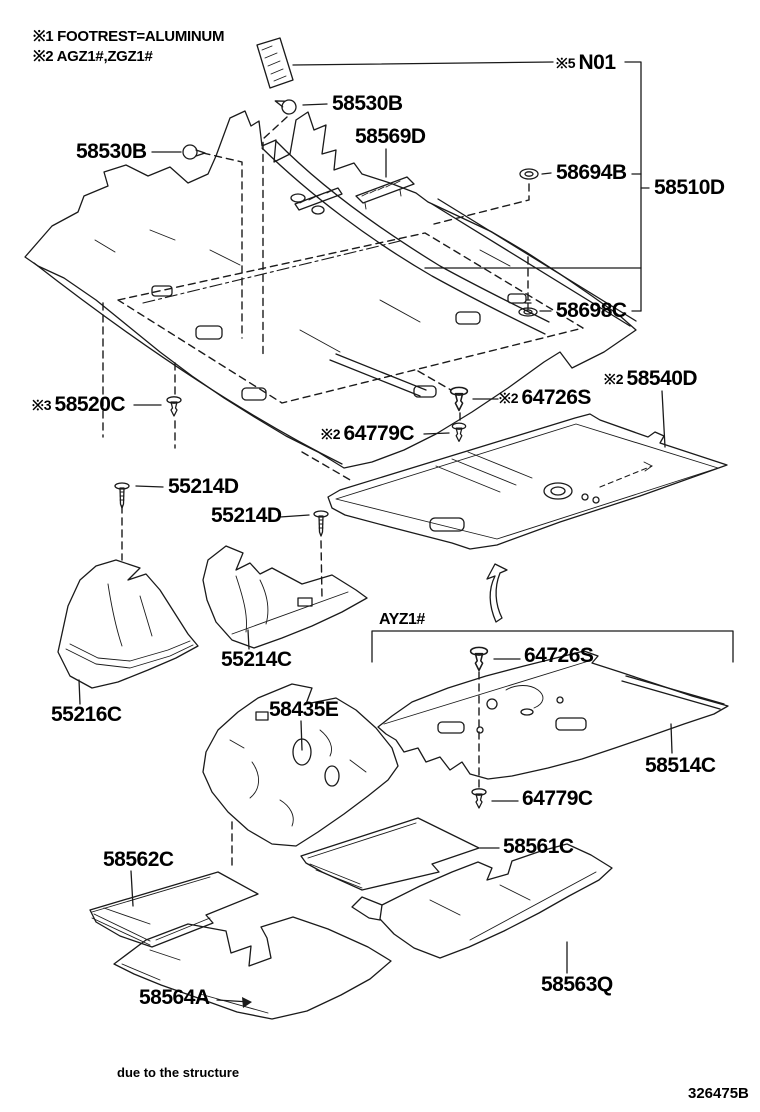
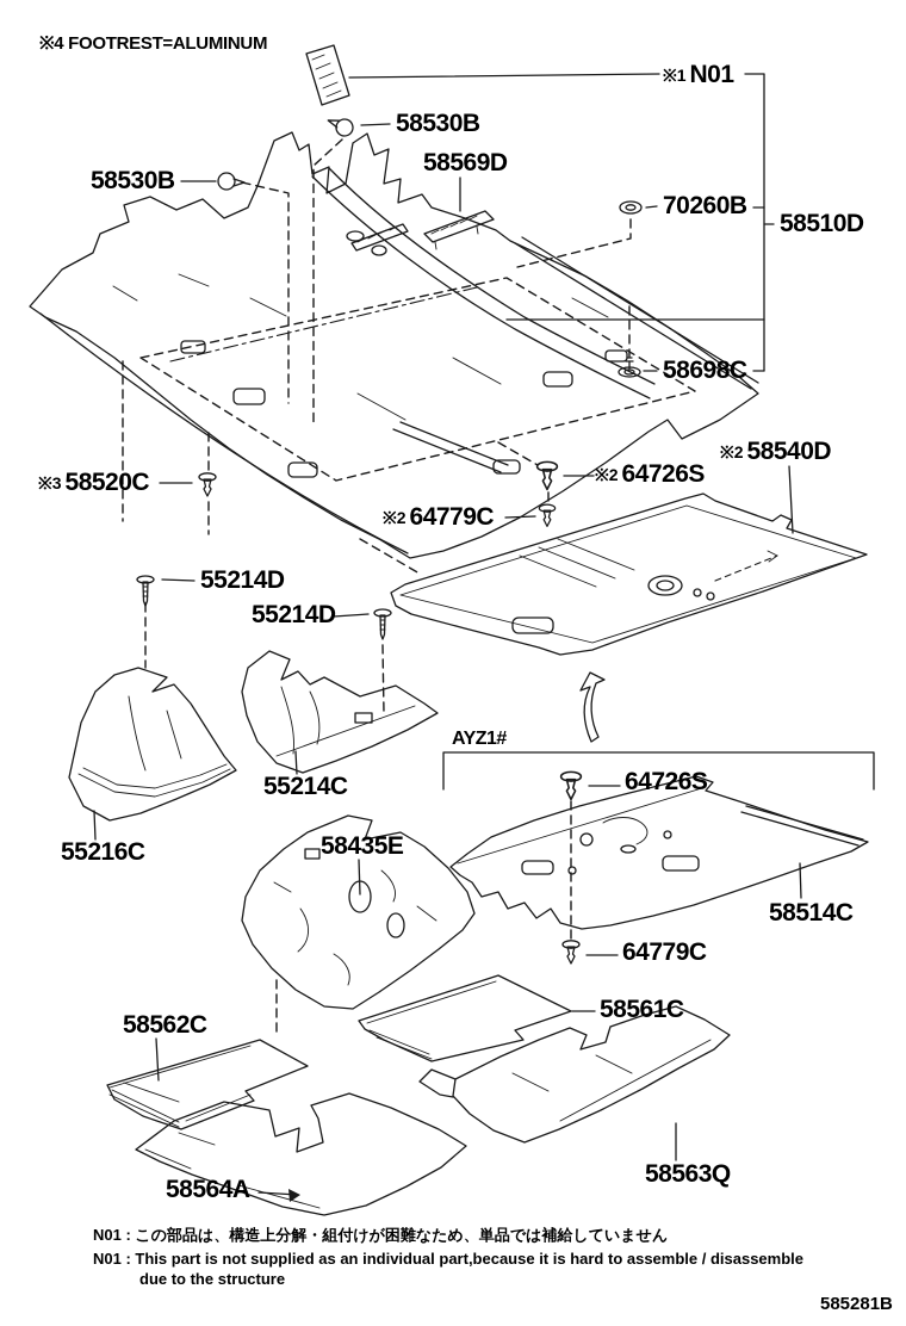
- ※1 FOOTREST=ALUMINUM
+ ※4 FOOTREST=ALUMINUM
- ※2 AGZ1#,ZGZ1#
  58530B
  58530B
  58569D
- ※5
+ ※1
  N01
- 58694B
+ 70260B
  58510D
  58698C
  ※2
  58540D
  ※2
  64726S
  ※3
  58520C
  ※2
  64779C
  55214D
  55214D
  55214C
  55216C
  58435E
  AYZ1#
  64726S
  58514C
  64779C
  58561C
  58562C
  58563Q
  58564A
+ N01 : この部品は、構造上分解・組付けが困難なため、単品では補給していません
+ N01 : This part is not supplied as an individual part,because it is hard to assemble / disassemble
  due to the structure
- 326475B
+ 585281B
